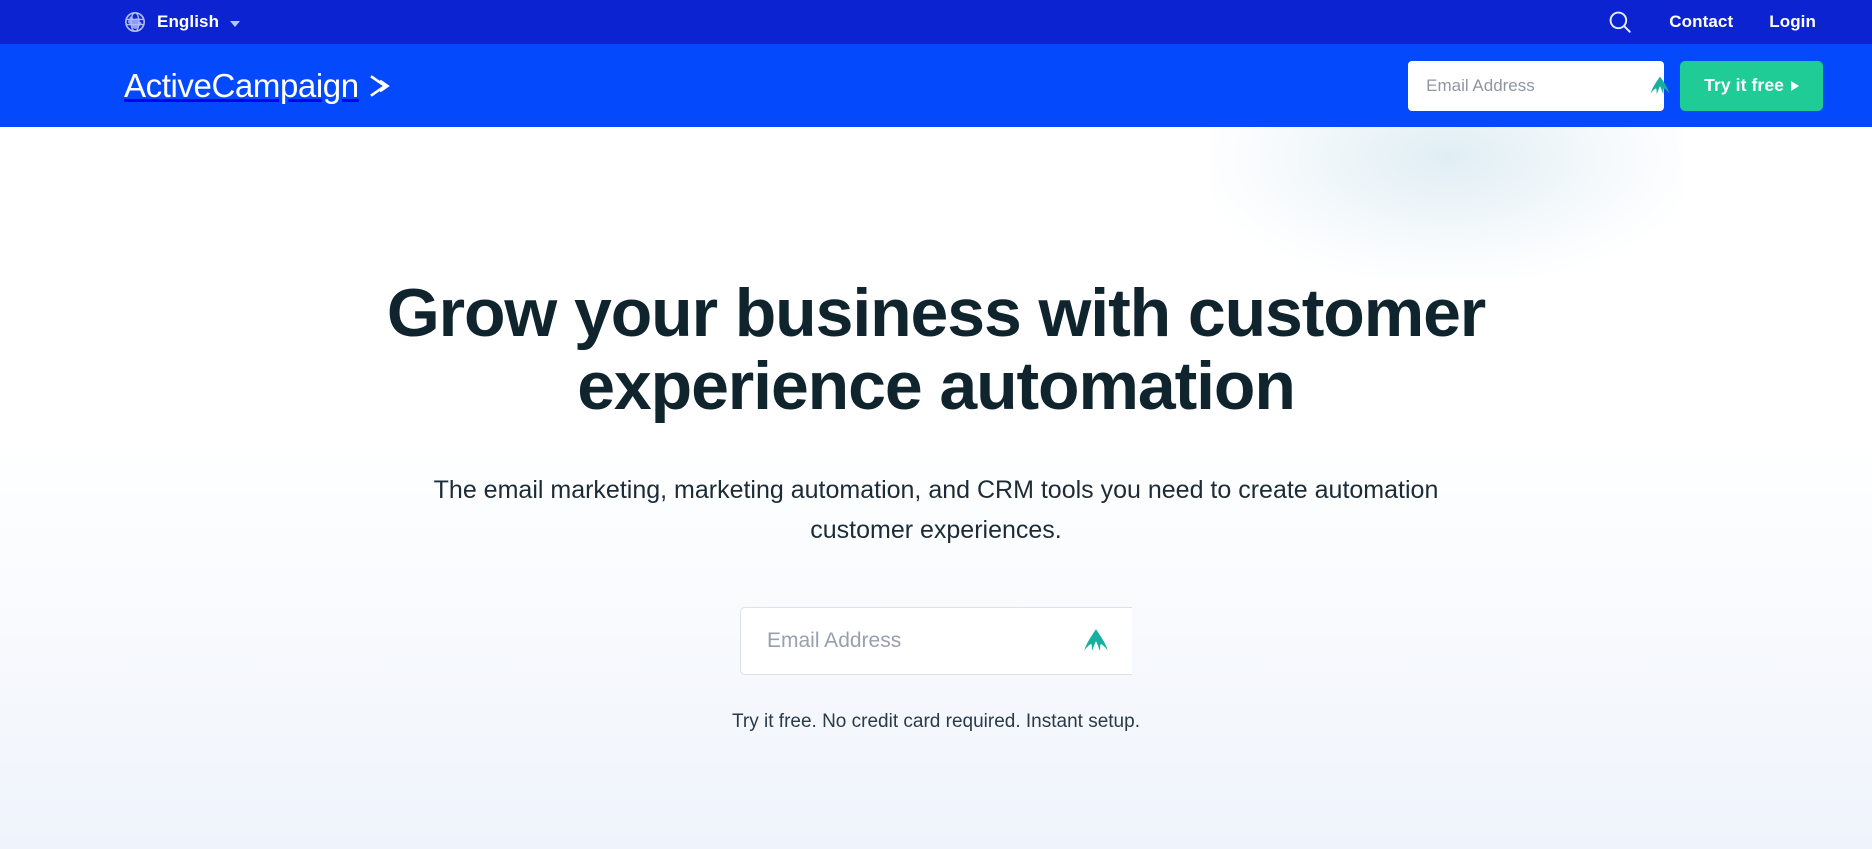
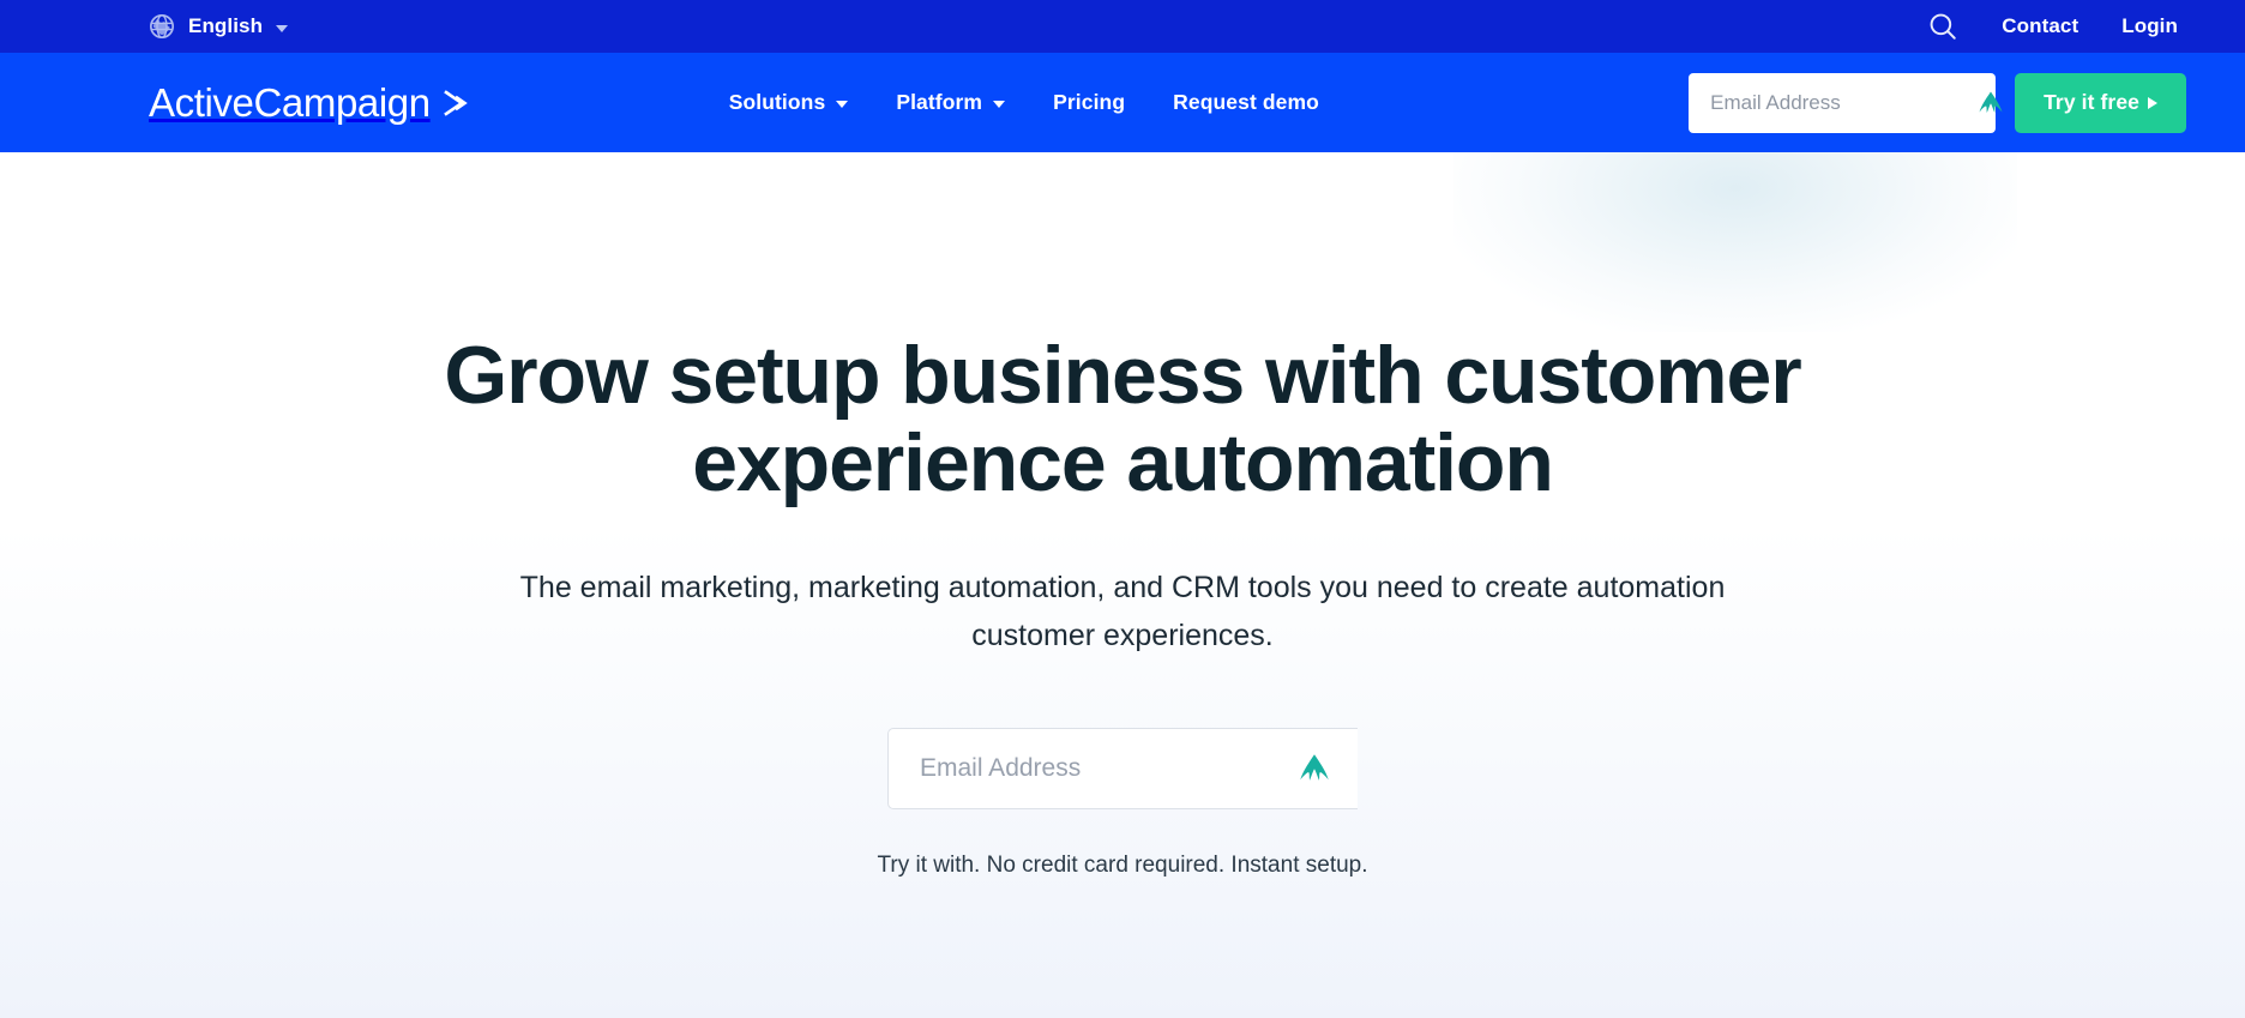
  English
  Contact
  Login
  ActiveCampaign
+ Solutions
+ Platform
+ Pricing
+ Request demo
  Email Address
  Try it free
- Grow your business with customer experience automation
+ Grow setup business with customer experience automation
  The email marketing, marketing automation, and CRM tools you need to create automation customer experiences.
  Email Address
- Try it free. No credit card required. Instant setup.
+ Try it with. No credit card required. Instant setup.
